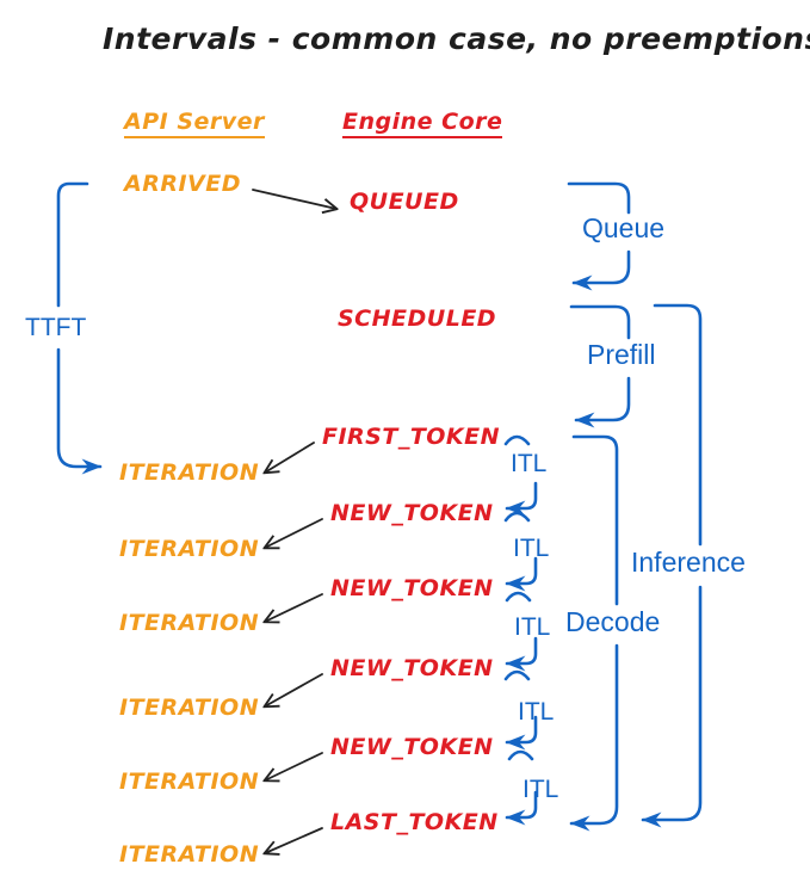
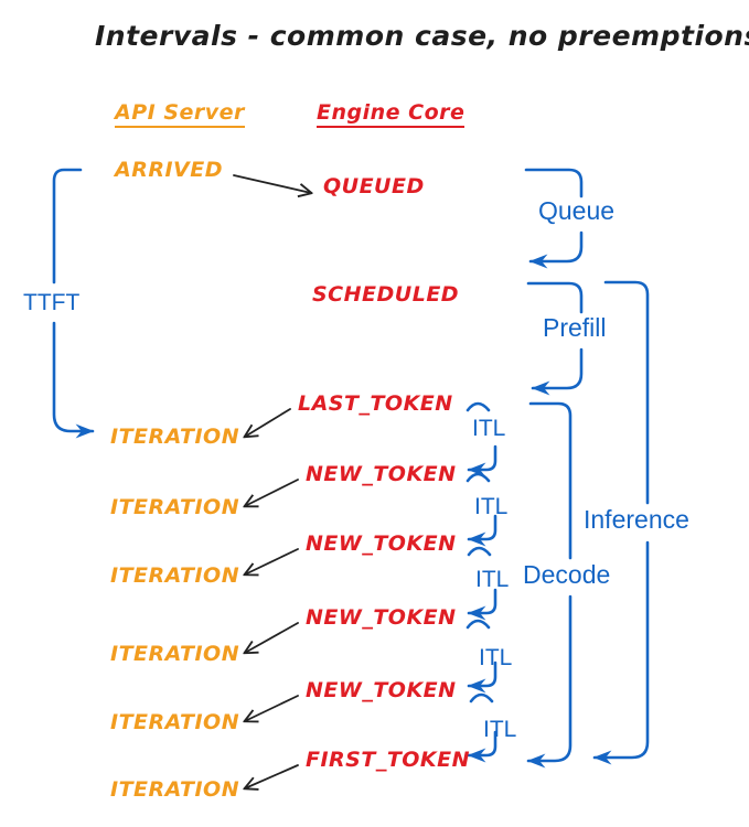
  Intervals - common case, no preemption
  API Server
  Engine Core
  ARRIVED
  ITERATION
  ITERATION
  ITERATION
  ITERATION
  ITERATION
  ITERATION
  QUEUED
  SCHEDULED
- FIRST_TOKEN
+ LAST_TOKEN
  NEW_TOKEN
  NEW_TOKEN
  NEW_TOKEN
  NEW_TOKEN
- LAST_TOKEN
+ FIRST_TOKEN
  TTFT
  Queue
  Prefill
  Inference
  Decode
  ITL
  ITL
  ITL
  ITL
  ITL
